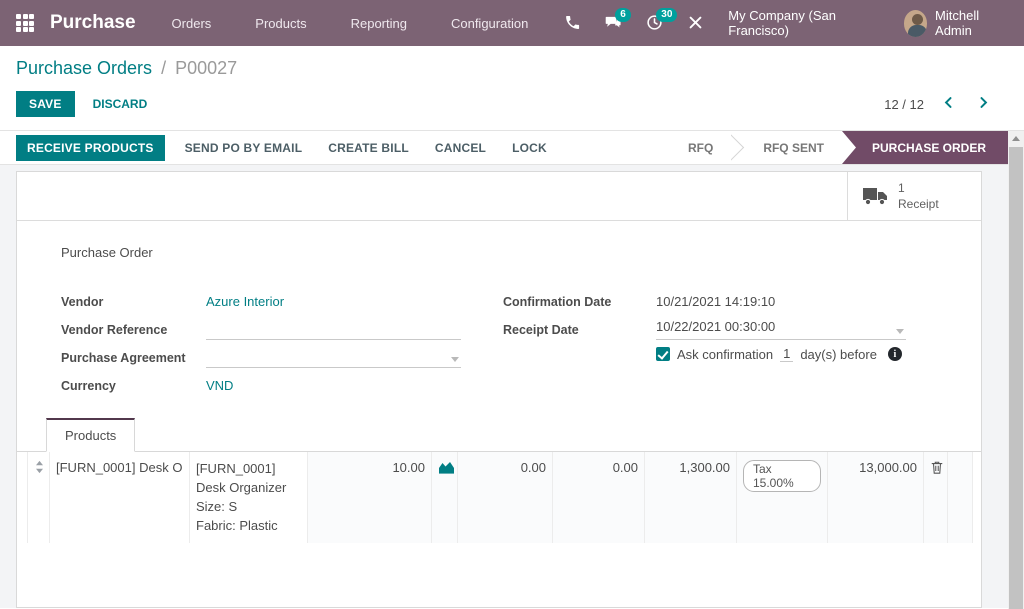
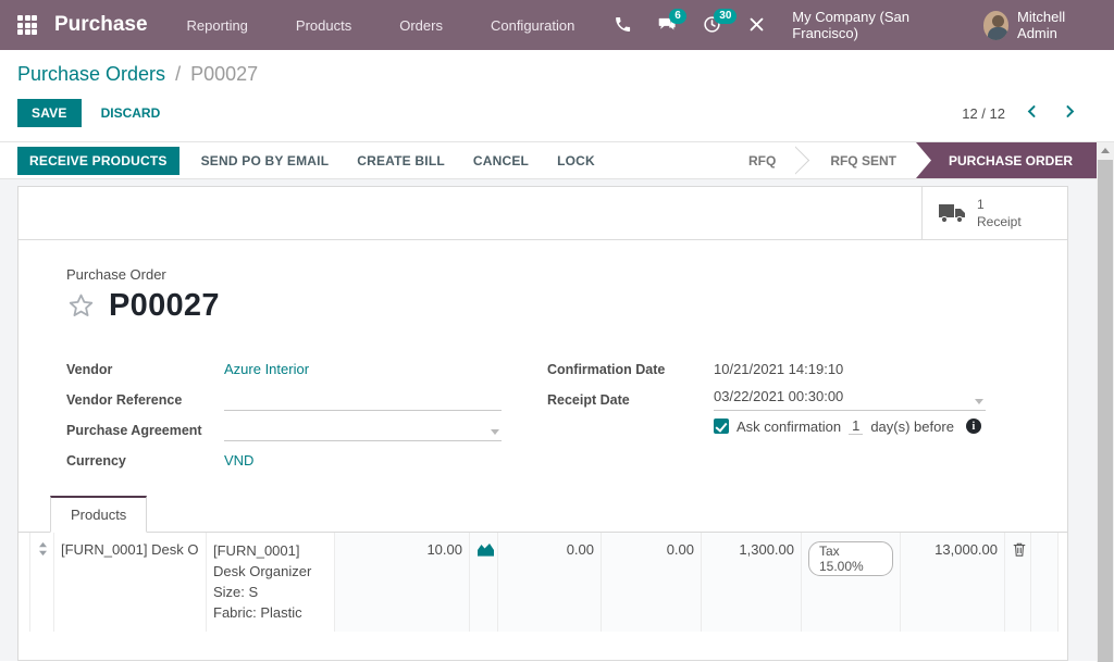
  Purchase
- Orders
+ Reporting
  Products
- Reporting
+ Orders
  Configuration
  6
  30
  My Company (San Francisco)
  Mitchell Admin
  Purchase Orders / P00027
  SAVE
  DISCARD
  12 / 12
  RECEIVE PRODUCTS
  SEND PO BY EMAIL
  CREATE BILL
  CANCEL
  LOCK
  RFQ
  RFQ SENT
  PURCHASE ORDER
  1
  Receipt
  Purchase Order
+ P00027
  Vendor
  Azure Interior
  Vendor Reference
  Purchase Agreement
  Currency
  VND
  Confirmation Date
  10/21/2021 14:19:10
  Receipt Date
- 10/22/2021 00:30:00
+ 03/22/2021 00:30:00
  Ask confirmation
  1
  day(s) before
  i
  Products
  	[FURN_0001] Desk O	[FURN_0001] Desk Organizer Size: S Fabric: Plastic	10.00		0.00	0.00	1,300.00	Tax 15.00%	13,000.00
